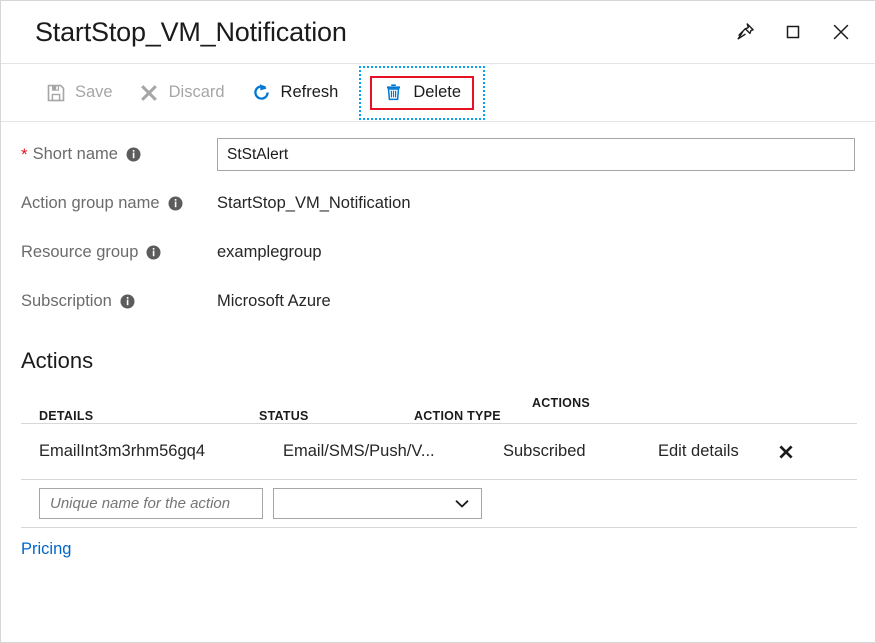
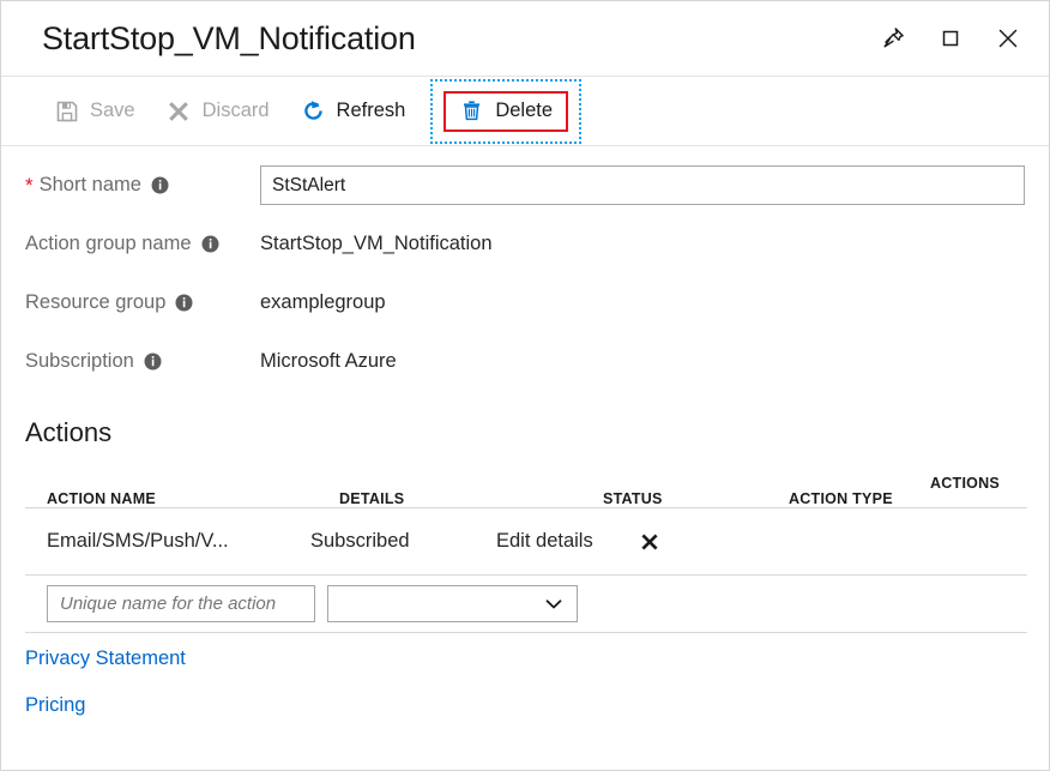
  StartStop_VM_Notification
  Save
  Discard
  Refresh
  Delete
  *
  Short name
  StStAlert
  Action group name
  StartStop_VM_Notification
  Resource group
  examplegroup
  Subscription
  Microsoft Azure
  Actions
+ ACTION NAME
  DETAILS
  STATUS
  ACTION TYPE
  ACTIONS
- EmailInt3m3rhm56gq4
  Email/SMS/Push/V...
  Subscribed
  Edit details
  Unique name for the action
+ Privacy Statement
  Pricing
